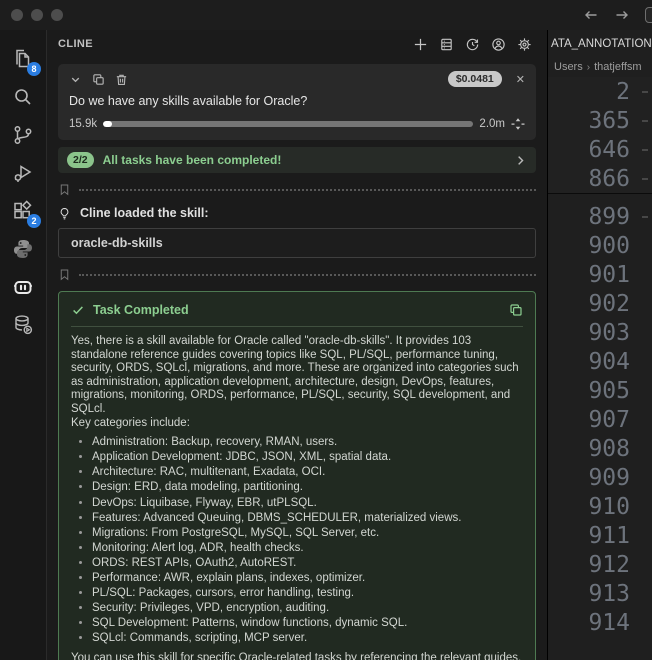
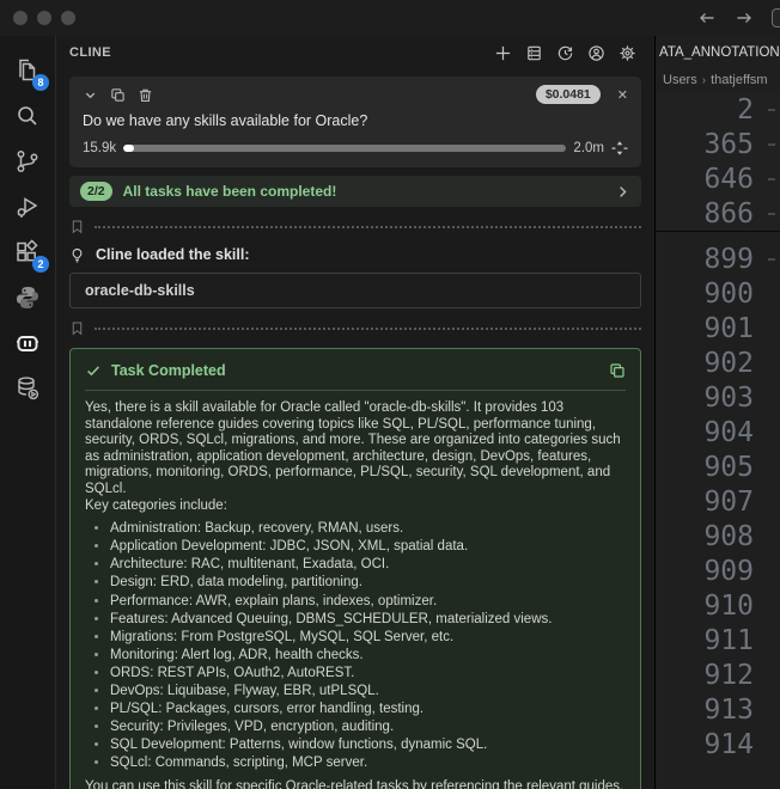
  8
  2
  CLINE
  $0.0481
  ✕
  Do we have any skills available for Oracle?
  15.9k
  2.0m
  2/2
  All tasks have been completed!
  Cline loaded the skill:
  oracle-db-skills
  Task Completed
  Yes, there is a skill available for Oracle called "oracle-db-skills". It provides 103 standalone reference guides covering topics like SQL, PL/SQL, performance tuning, security, ORDS, SQLcl, migrations, and more. These are organized into categories such as administration, application development, architecture, design, DevOps, features, migrations, monitoring, ORDS, performance, PL/SQL, security, SQL development, and SQLcl.
  Key categories include:
  Administration: Backup, recovery, RMAN, users.
  Application Development: JDBC, JSON, XML, spatial data.
  Architecture: RAC, multitenant, Exadata, OCI.
  Design: ERD, data modeling, partitioning.
- DevOps: Liquibase, Flyway, EBR, utPLSQL.
+ Performance: AWR, explain plans, indexes, optimizer.
  Features: Advanced Queuing, DBMS_SCHEDULER, materialized views.
  Migrations: From PostgreSQL, MySQL, SQL Server, etc.
  Monitoring: Alert log, ADR, health checks.
  ORDS: REST APIs, OAuth2, AutoREST.
- Performance: AWR, explain plans, indexes, optimizer.
+ DevOps: Liquibase, Flyway, EBR, utPLSQL.
  PL/SQL: Packages, cursors, error handling, testing.
  Security: Privileges, VPD, encryption, auditing.
  SQL Development: Patterns, window functions, dynamic SQL.
  SQLcl: Commands, scripting, MCP server.
  You can use this skill for specific Oracle-related tasks by referencing the relevant guides.
  ATA_ANNOTATION
  Users
  ›
  thatjeffsm
  2
  365
  646
  866
  899
  900
  901
  902
  903
  904
  905
  907
  908
  909
  910
  911
  912
  913
  914
